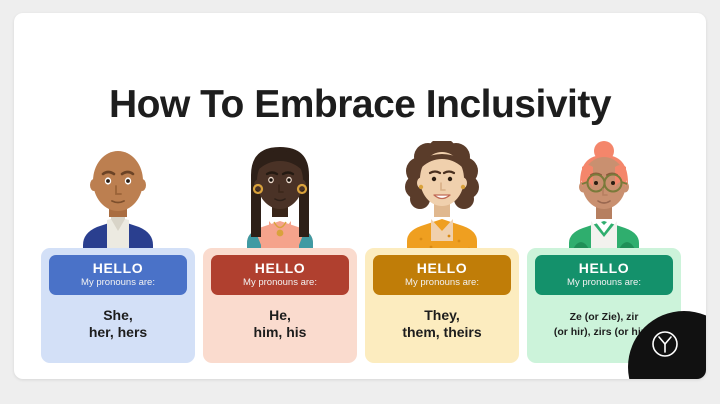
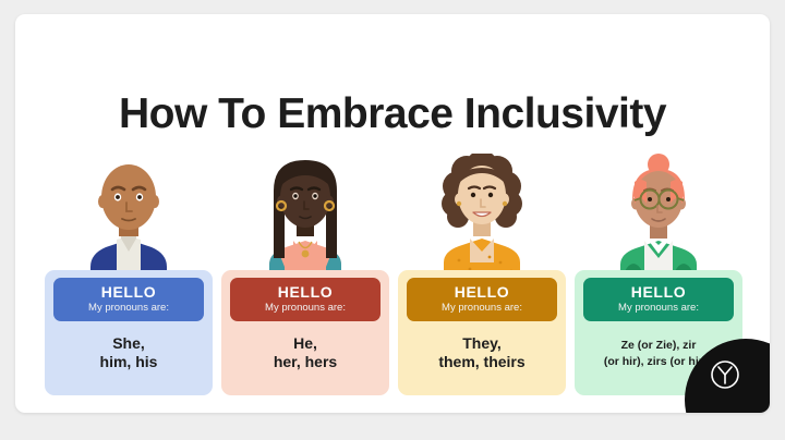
  How To Embrace Inclusivity
  HELLO
  My pronouns are:
  She,
- her, hers
+ him, his
  HELLO
  My pronouns are:
  He,
- him, his
+ her, hers
  HELLO
  My pronouns are:
  They,
  them, theirs
  HELLO
  My pronouns are:
  Ze (or Zie), zir
  (or hir), zirs (or h
